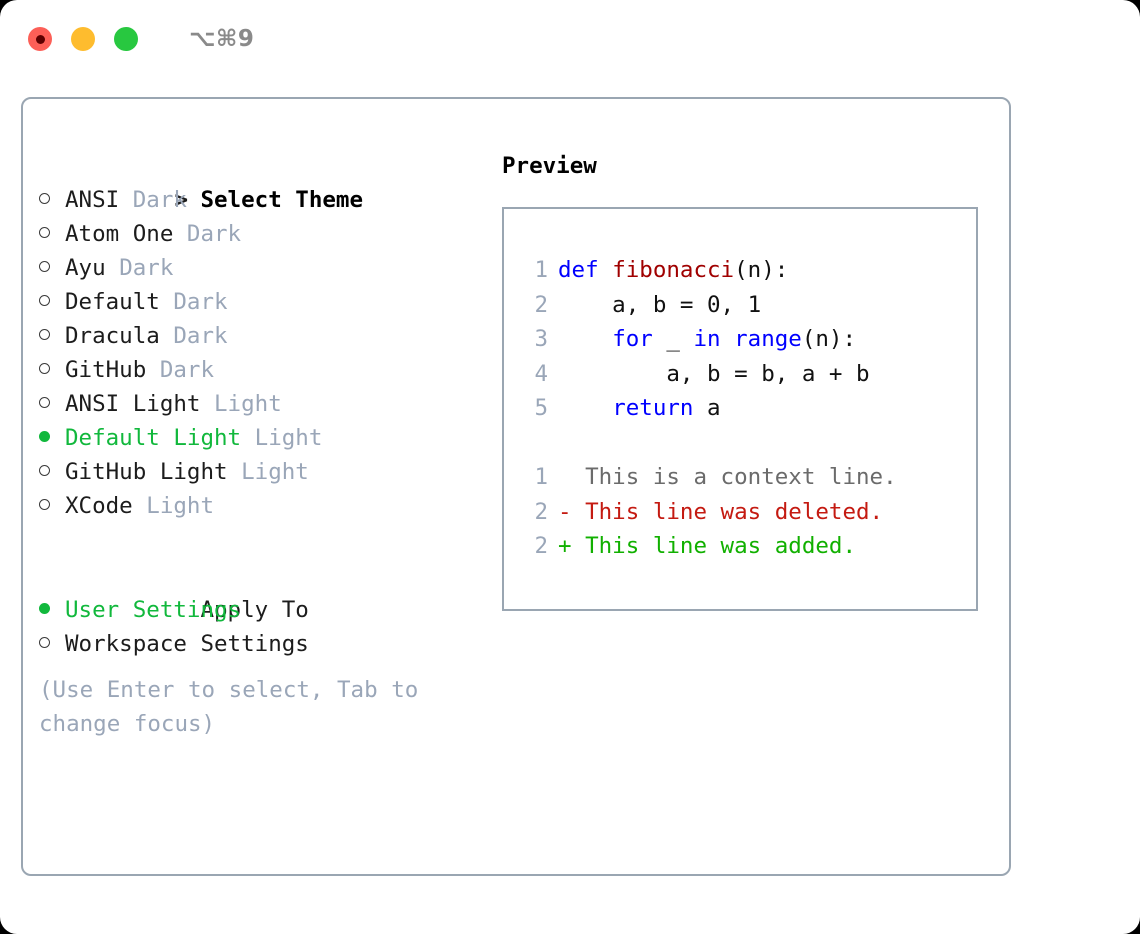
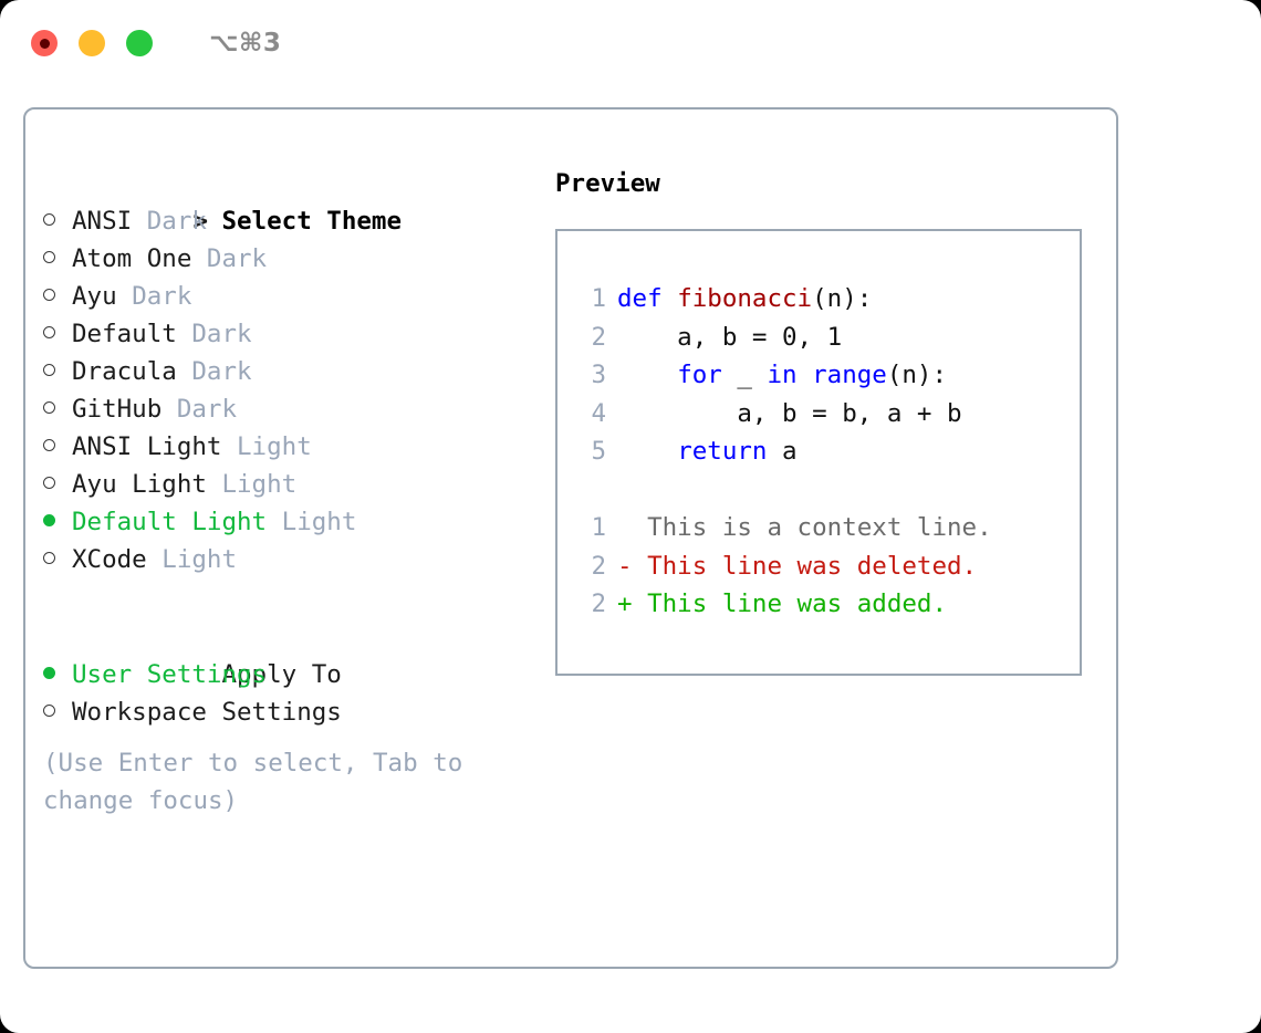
- ⌥⌘9
+ ⌥⌘3
  > Select Theme
  ANSI Dark
  Atom One Dark
  Ayu Dark
  Default Dark
  Dracula Dark
  GitHub Dark
  ANSI Light Light
+ Ayu Light Light
  Default Light Light
- GitHub Light Light
  XCode Light
  o Apply To
  User Settings
  Workspace Settings
  (Use Enter to select, Tab to change focus)
  Preview
  1 def fibonacci(n):
  2 a, b = 0, 1
  3 for _ in range(n):
  4 a, b = b, a + b
  5 return a
  1 This is a context line.
  2 - This line was deleted.
  2 + This line was added.
